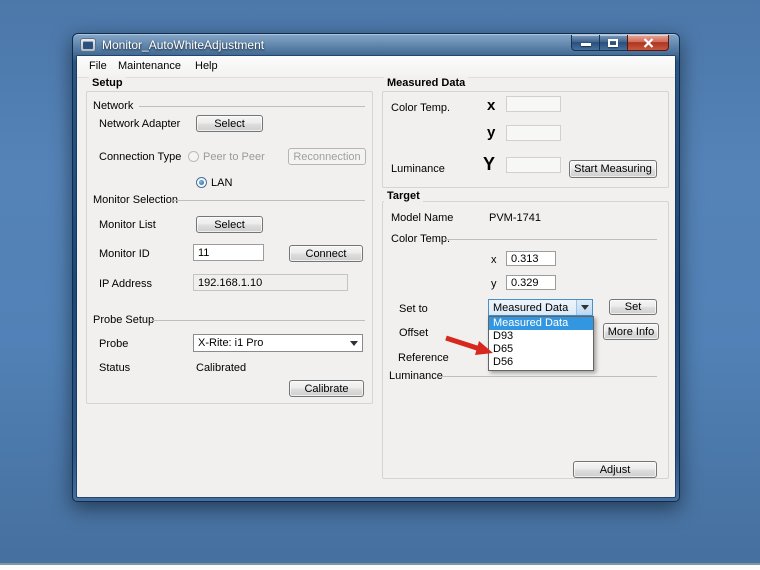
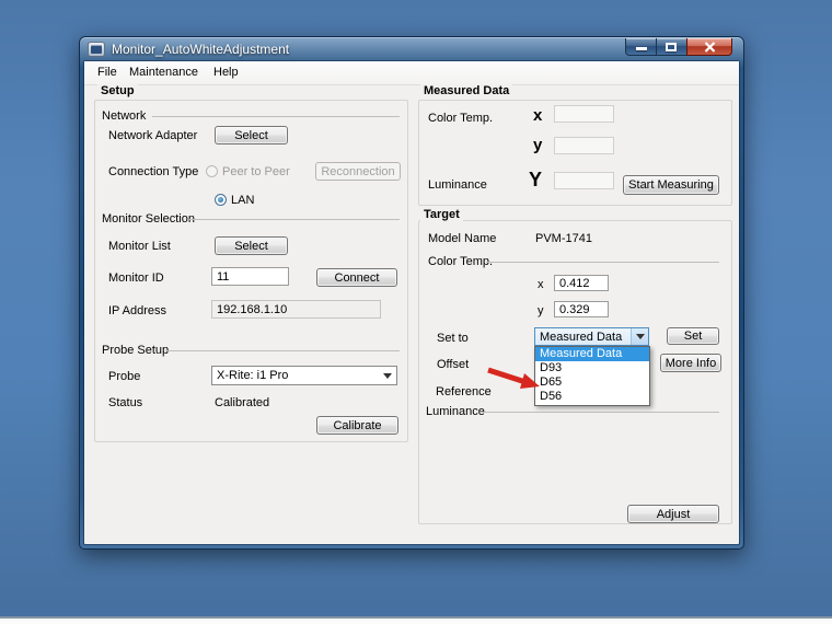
  Monitor_AutoWhiteAdjustment
  File
  Maintenance
  Help
  Setup
  Network
  Network Adapter
  Select
  Connection Type
  Peer to Peer
  Reconnection
  LAN
  Monitor Selectio
  Monitor List
  Select
  Monitor ID
  11
  Connect
  IP Address
  192.168.1.10
  Probe Setu
  Probe
  X-Rite: i1 Pro
  Status
  Calibrated
  Calibrate
  Measured Data
  Color Temp.
  x
  y
  Luminance
  Y
  Start Measuring
  Target
  Model Name
  PVM-1741
  Color Tem
  x
- 0.313
+ 0.412
  y
  0.329
  Set to
  Measured Data
  Set
  Offset
  More Info
  Reference
  Luminanc
  Measured Data
  D93
  D65
  D56
  Adjust
